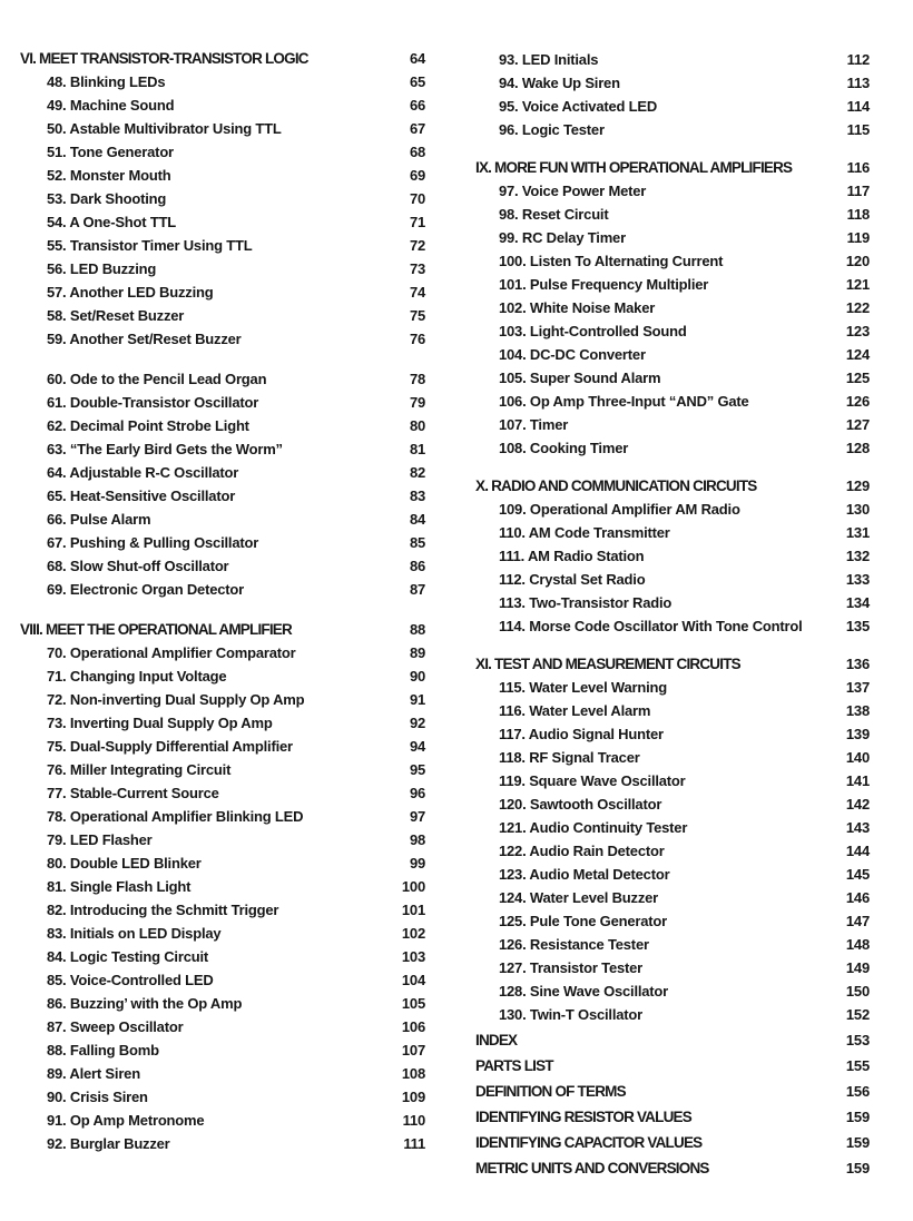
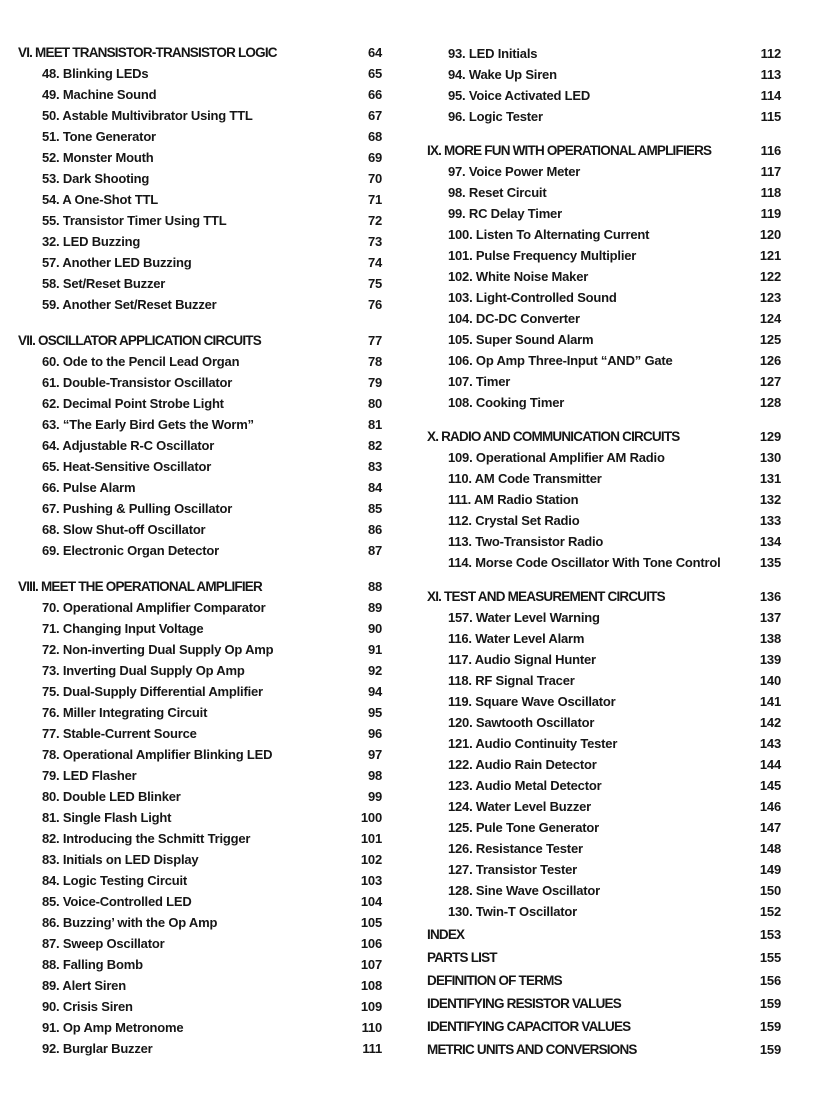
  VI. MEET TRANSISTOR-TRANSISTOR LOGIC
  64
  48. Blinking LEDs
  65
  49. Machine Sound
  66
  50. Astable Multivibrator Using TTL
  67
  51. Tone Generator
  68
  52. Monster Mouth
  69
  53. Dark Shooting
  70
  54. A One-Shot TTL
  71
  55. Transistor Timer Using TTL
  72
- 56. LED Buzzing
+ 32. LED Buzzing
  73
  57. Another LED Buzzing
  74
  58. Set/Reset Buzzer
  75
  59. Another Set/Reset Buzzer
  76
+ VII. OSCILLATOR APPLICATION CIRCUITS
+ 77
  60. Ode to the Pencil Lead Organ
  78
  61. Double-Transistor Oscillator
  79
  62. Decimal Point Strobe Light
  80
  63. “The Early Bird Gets the Worm”
  81
  64. Adjustable R-C Oscillator
  82
  65. Heat-Sensitive Oscillator
  83
  66. Pulse Alarm
  84
  67. Pushing & Pulling Oscillator
  85
  68. Slow Shut-off Oscillator
  86
  69. Electronic Organ Detector
  87
  VIII. MEET THE OPERATIONAL AMPLIFIER
  88
  70. Operational Amplifier Comparator
  89
  71. Changing Input Voltage
  90
  72. Non-inverting Dual Supply Op Amp
  91
  73. Inverting Dual Supply Op Amp
  92
  75. Dual-Supply Differential Amplifier
  94
  76. Miller Integrating Circuit
  95
  77. Stable-Current Source
  96
  78. Operational Amplifier Blinking LED
  97
  79. LED Flasher
  98
  80. Double LED Blinker
  99
  81. Single Flash Light
  100
  82. Introducing the Schmitt Trigger
  101
  83. Initials on LED Display
  102
  84. Logic Testing Circuit
  103
  85. Voice-Controlled LED
  104
  86. Buzzing’ with the Op Amp
  105
  87. Sweep Oscillator
  106
  88. Falling Bomb
  107
  89. Alert Siren
  108
  90. Crisis Siren
  109
  91. Op Amp Metronome
  110
  92. Burglar Buzzer
  111
  93. LED Initials
  112
  94. Wake Up Siren
  113
  95. Voice Activated LED
  114
  96. Logic Tester
  115
  IX. MORE FUN WITH OPERATIONAL AMPLIFIERS
  116
  97. Voice Power Meter
  117
  98. Reset Circuit
  118
  99. RC Delay Timer
  119
  100. Listen To Alternating Current
  120
  101. Pulse Frequency Multiplier
  121
  102. White Noise Maker
  122
  103. Light-Controlled Sound
  123
  104. DC-DC Converter
  124
  105. Super Sound Alarm
  125
  106. Op Amp Three-Input “AND” Gate
  126
  107. Timer
  127
  108. Cooking Timer
  128
  X. RADIO AND COMMUNICATION CIRCUITS
  129
  109. Operational Amplifier AM Radio
  130
  110. AM Code Transmitter
  131
  111. AM Radio Station
  132
  112. Crystal Set Radio
  133
  113. Two-Transistor Radio
  134
  114. Morse Code Oscillator With Tone Control
  135
  XI. TEST AND MEASUREMENT CIRCUITS
  136
- 115. Water Level Warning
+ 157. Water Level Warning
  137
  116. Water Level Alarm
  138
  117. Audio Signal Hunter
  139
  118. RF Signal Tracer
  140
  119. Square Wave Oscillator
  141
  120. Sawtooth Oscillator
  142
  121. Audio Continuity Tester
  143
  122. Audio Rain Detector
  144
  123. Audio Metal Detector
  145
  124. Water Level Buzzer
  146
  125. Pule Tone Generator
  147
  126. Resistance Tester
  148
  127. Transistor Tester
  149
  128. Sine Wave Oscillator
  150
  130. Twin-T Oscillator
  152
  INDEX
  153
  PARTS LIST
  155
  DEFINITION OF TERMS
  156
  IDENTIFYING RESISTOR VALUES
  159
  IDENTIFYING CAPACITOR VALUES
  159
  METRIC UNITS AND CONVERSIONS
  159
